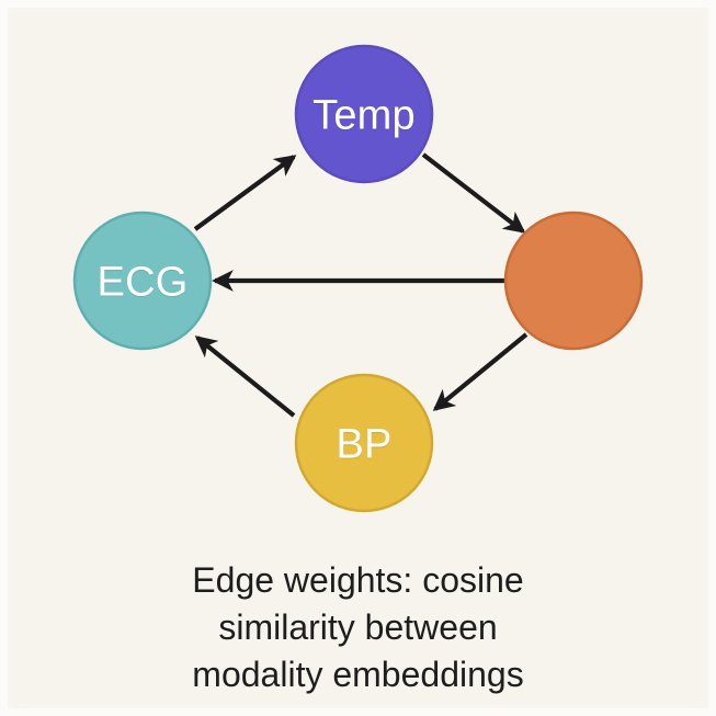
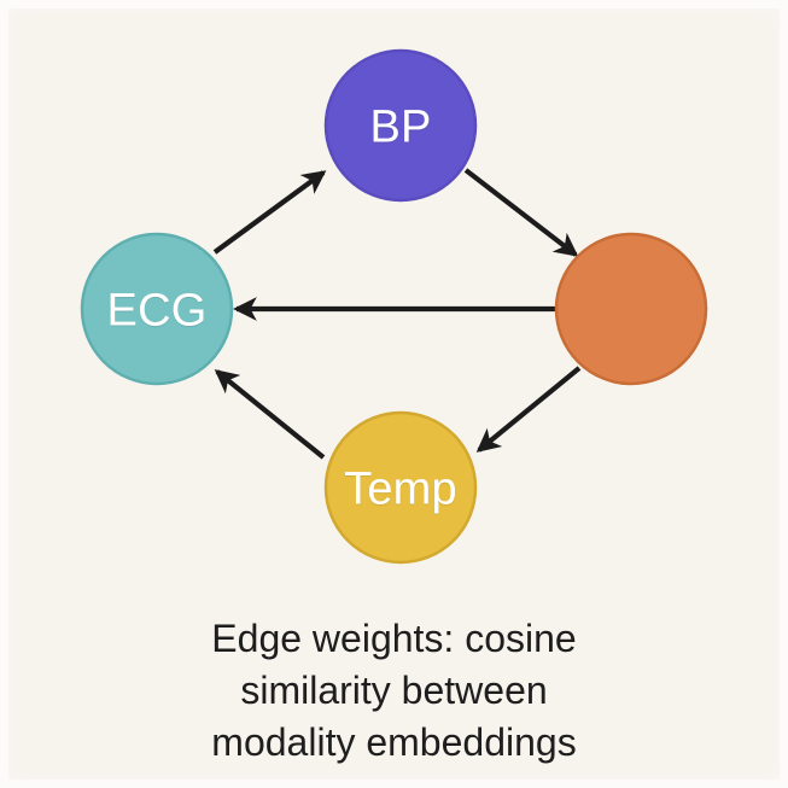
- Temp
+ BP
  ECG
- BP
+ Temp
  Edge weights: cosine
  similarity between
  modality embeddings
